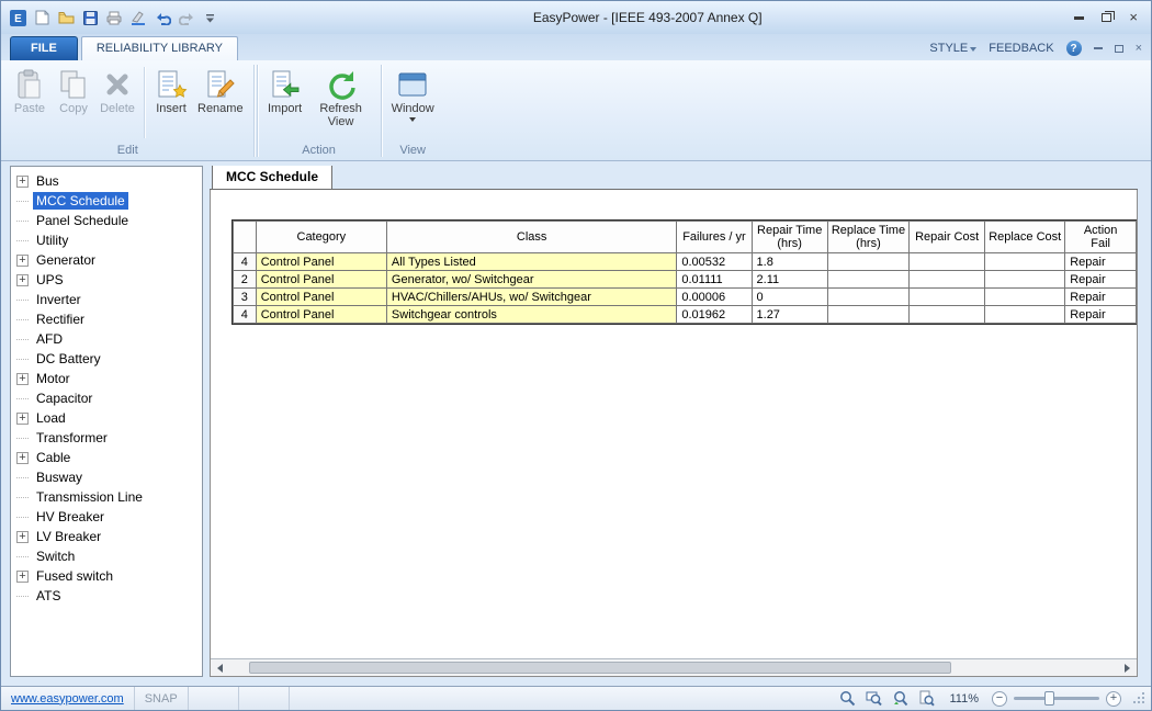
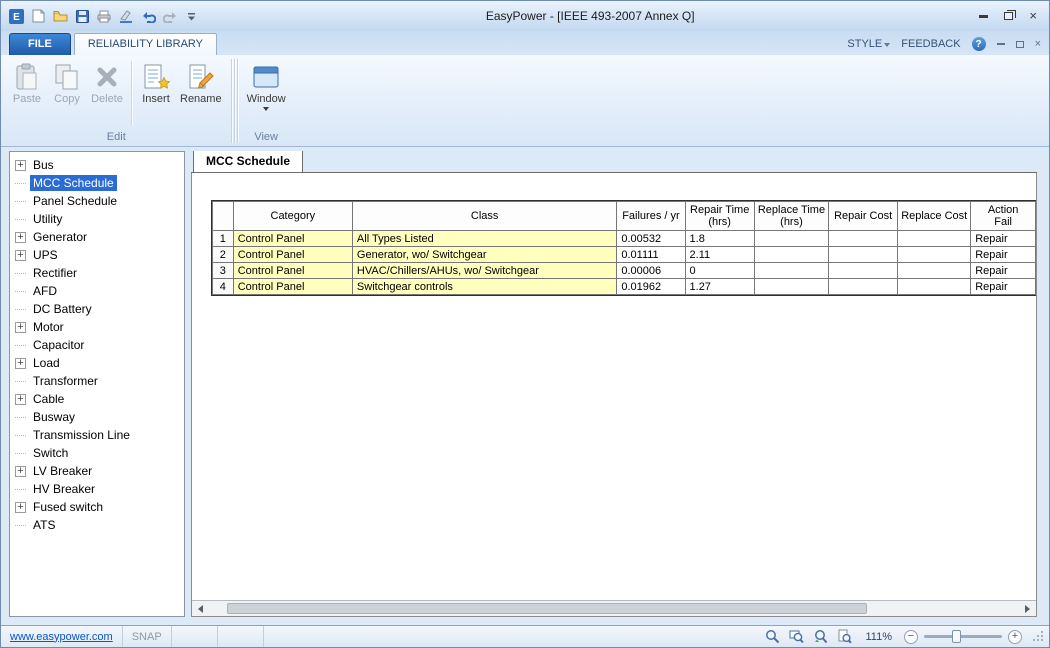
  E
  EasyPower - [IEEE 493-2007 Annex Q]
  ×
  FILE
  RELIABILITY LIBRARY
  STYLE
  FEEDBACK
  ?
  ×
  Paste
  Copy
  Delete
  Insert
  Rename
  Edit
- Import
- Refresh View
- Action
  Window
  View
  +
  Bus
  MCC Schedule
  Panel Schedule
  Utility
  +
  Generator
  +
  UPS
- Inverter
  Rectifier
  AFD
  DC Battery
  +
  Motor
  Capacitor
  +
  Load
  Transformer
  +
  Cable
  Busway
  Transmission Line
- HV Breaker
+ Switch
  +
  LV Breaker
- Switch
+ HV Breaker
  +
  Fused switch
  ATS
  MCC Schedule
  	Category	Class	Failures / yr	Repair Time(hrs)	Replace Time(hrs)	Repair Cost	Replace Cost	ActionFail
- 4	Control Panel	All Types Listed	0.00532	1.8				Repair
+ 1	Control Panel	All Types Listed	0.00532	1.8				Repair
  2	Control Panel	Generator, wo/ Switchgear	0.01111	2.11				Repair
  3	Control Panel	HVAC/Chillers/AHUs, wo/ Switchgear	0.00006	0				Repair
  4	Control Panel	Switchgear controls	0.01962	1.27				Repair
  www.easypower.com
  SNAP
  111%
  −
  +
